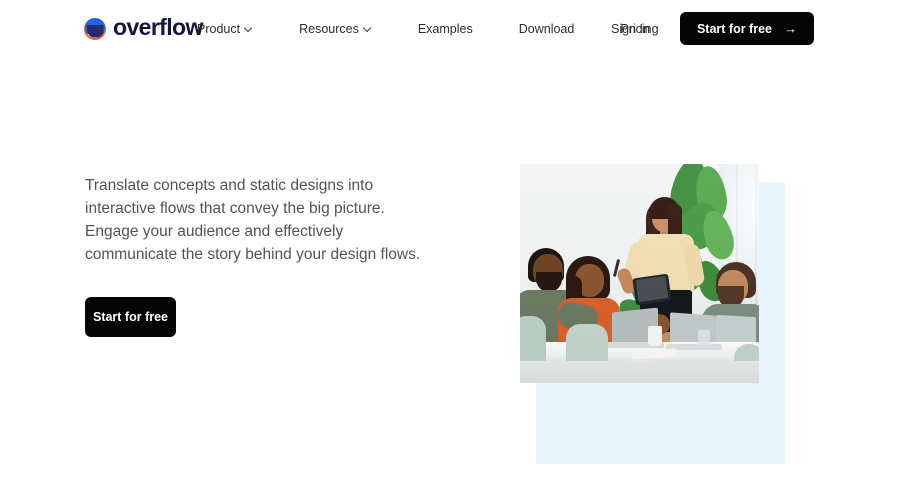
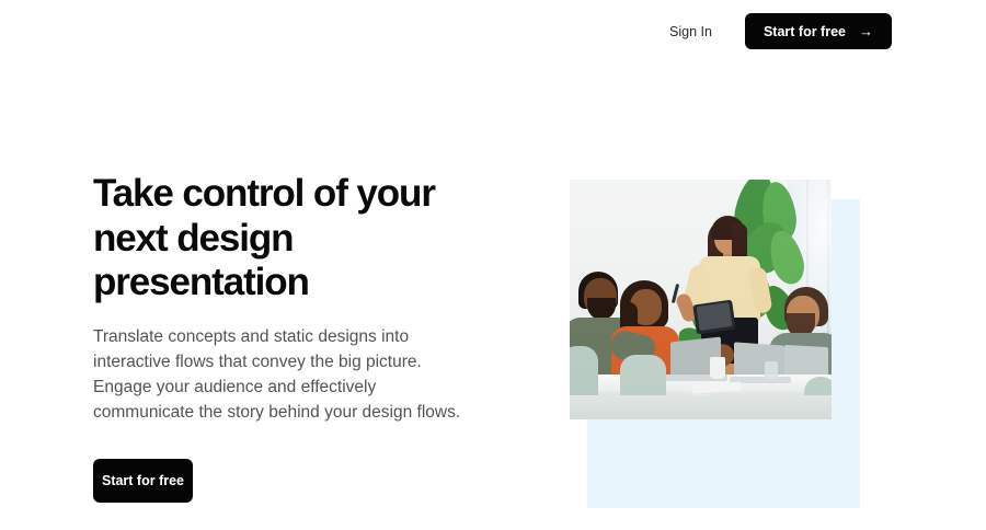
- overflow
- Product
- Resources
- Examples
- Download
- Pricing
  Sign In
  Start for free
  →
+ Take control of your next design presentation
  Translate concepts and static designs into interactive flows that convey the big picture. Engage your audience and effectively communicate the story behind your design flows.
  Start for free
